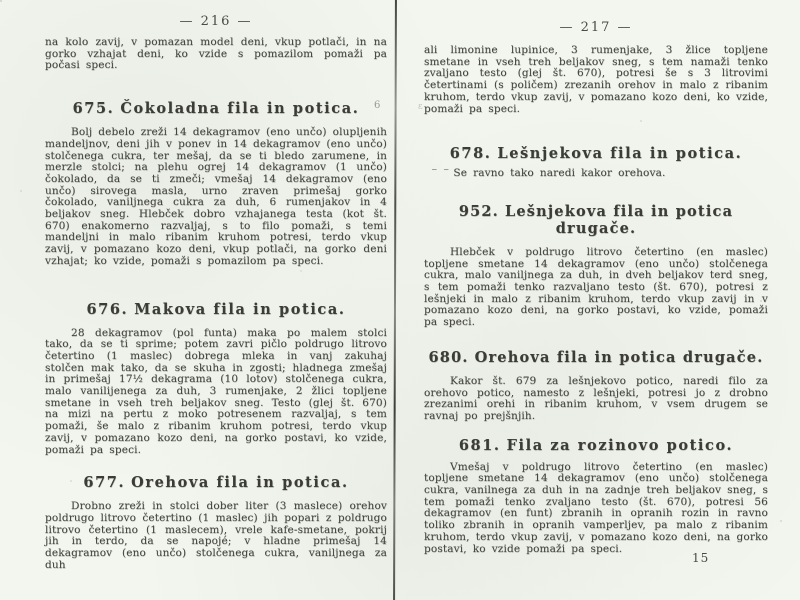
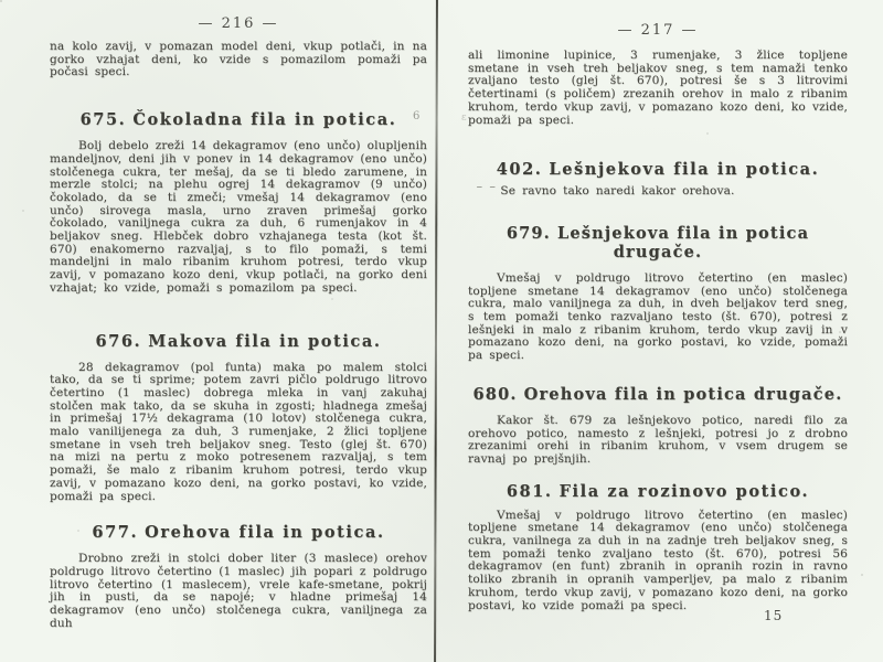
  6
  ε
  — 216 —
  na kolo zavij, v pomazan model deni, vkup potlači, in na gorko vzhajat deni, ko vzide s pomazilom pomaži pa počasi speci.
  675. Čokoladna fila in potica.
- Bolj debelo zreži 14 dekagramov (eno unčo) olupljenih mandeljnov, deni jih v ponev in 14 dekagramov (eno unčo) stolčenega cukra, ter mešaj, da se ti bledo zarumene, in merzle stolci; na plehu ogrej 14 dekagramov (1 unčo) čokolado, da se ti zmeči; vmešaj 14 dekagramov (eno unčo) sirovega masla, urno zraven primešaj gorko čokolado, vaniljnega cukra za duh, 6 rumenjakov in 4 beljakov sneg. Hlebček dobro vzhajanega testa (kot št. 670) enakomerno razvaljaj, s to filo pomaži, s temi mandeljni in malo ribanim kruhom potresi, terdo vkup zavij, v pomazano kozo deni, vkup potlači, na gorko deni vzhajat; ko vzide, pomaži s pomazilom pa speci.
+ Bolj debelo zreži 14 dekagramov (eno unčo) olupljenih mandeljnov, deni jih v ponev in 14 dekagramov (eno unčo) stolčenega cukra, ter mešaj, da se ti bledo zarumene, in merzle stolci; na plehu ogrej 14 dekagramov (9 unčo) čokolado, da se ti zmeči; vmešaj 14 dekagramov (eno unčo) sirovega masla, urno zraven primešaj gorko čokolado, vaniljnega cukra za duh, 6 rumenjakov in 4 beljakov sneg. Hlebček dobro vzhajanega testa (kot št. 670) enakomerno razvaljaj, s to filo pomaži, s temi mandeljni in malo ribanim kruhom potresi, terdo vkup zavij, v pomazano kozo deni, vkup potlači, na gorko deni vzhajat; ko vzide, pomaži s pomazilom pa speci.
  676. Makova fila in potica.
  28 dekagramov (pol funta) maka po malem stolci tako, da se ti sprime; potem zavri pičlo poldrugo litrovo četertino (1 maslec) dobrega mleka in vanj zakuhaj stolčen mak tako, da se skuha in zgosti; hladnega zmešaj in primešaj 17½ dekagrama (10 lotov) stolčenega cukra, malo vanilijenega za duh, 3 rumenjake, 2 žlici topljene smetane in vseh treh beljakov sneg. Testo (glej št. 670) na mizi na pertu z moko potresenem razvaljaj, s tem pomaži, še malo z ribanim kruhom potresi, terdo vkup zavij, v pomazano kozo deni, na gorko postavi, ko vzide, pomaži pa speci.
  677. Orehova fila in potica.
- Drobno zreži in stolci dober liter (3 maslece) orehov poldrugo litrovo četertino (1 maslec) jih popari z poldrugo litrovo četertino (1 maslecem), vrele kafe-smetane, pokrij jih in terdo, da se napojé; v hladne primešaj 14 dekagramov (eno unčo) stolčenega cukra, vaniljnega za duh
+ Drobno zreži in stolci dober liter (3 maslece) orehov poldrugo litrovo četertino (1 maslec) jih popari z poldrugo litrovo četertino (1 maslecem), vrele kafe-smetane, pokrij jih in pusti, da se napojé; v hladne primešaj 14 dekagramov (eno unčo) stolčenega cukra, vaniljnega za duh
  — 217 —
  ali limonine lupinice, 3 rumenjake, 3 žlice topljene smetane in vseh treh beljakov sneg, s tem namaži tenko zvaljano testo (glej št. 670), potresi še s 3 litrovimi četertinami (s poličem) zrezanih orehov in malo z ribanim kruhom, terdo vkup zavij, v pomazano kozo deni, ko vzide, pomaži pa speci.
- 678. Lešnjekova fila in potica.
+ 402. Lešnjekova fila in potica.
  ‾ ‾ Se ravno tako naredi kakor orehova.
- 952. Lešnjekova fila in potica drugače.
+ 679. Lešnjekova fila in potica drugače.
- Hlebček v poldrugo litrovo četertino (en maslec) topljene smetane 14 dekagramov (eno unčo) stolčenega cukra, malo vaniljnega za duh, in dveh beljakov terd sneg, s tem pomaži tenko razvaljano testo (št. 670), potresi z lešnjeki in malo z ribanim kruhom, terdo vkup zavij in v pomazano kozo deni, na gorko postavi, ko vzide, pomaži pa speci.
+ Vmešaj v poldrugo litrovo četertino (en maslec) topljene smetane 14 dekagramov (eno unčo) stolčenega cukra, malo vaniljnega za duh, in dveh beljakov terd sneg, s tem pomaži tenko razvaljano testo (št. 670), potresi z lešnjeki in malo z ribanim kruhom, terdo vkup zavij in v pomazano kozo deni, na gorko postavi, ko vzide, pomaži pa speci.
  680. Orehova fila in potica drugače.
  Kakor št. 679 za lešnjekovo potico, naredi filo za orehovo potico, namesto z lešnjeki, potresi jo z drobno zrezanimi orehi in ribanim kruhom, v vsem drugem se ravnaj po prejšnjih.
  681. Fila za rozinovo potico.
  Vmešaj v poldrugo litrovo četertino (en maslec) topljene smetane 14 dekagramov (eno unčo) stolčenega cukra, vanilnega za duh in na zadnje treh beljakov sneg, s tem pomaži tenko zvaljano testo (št. 670), potresi 56 dekagramov (en funt) zbranih in opranih rozin in ravno toliko zbranih in opranih vamperljev, pa malo z ribanim kruhom, terdo vkup zavij, v pomazano kozo deni, na gorko postavi, ko vzide pomaži pa speci.
  15
